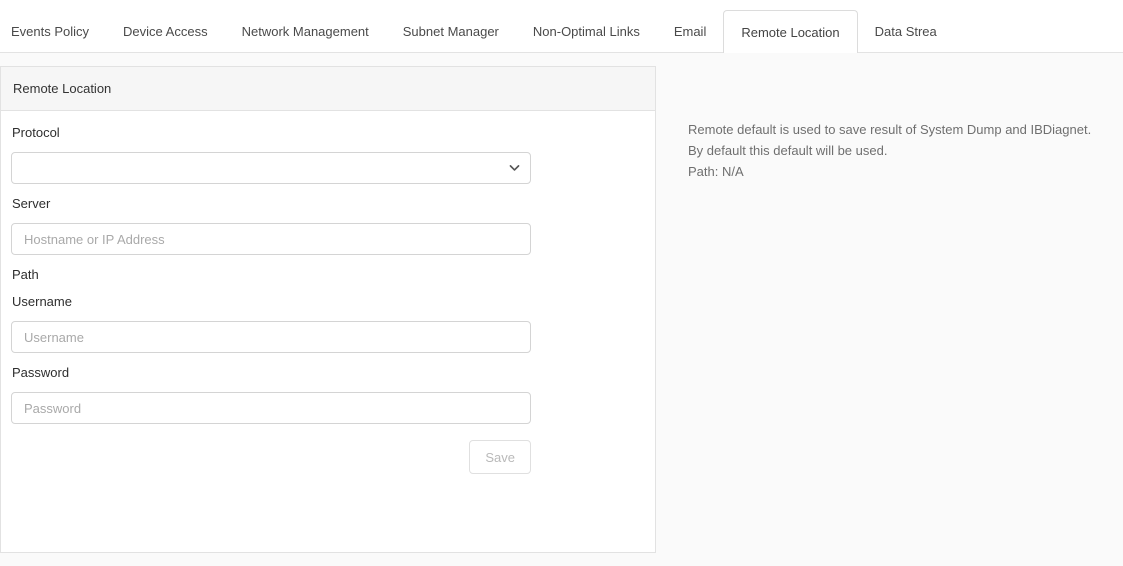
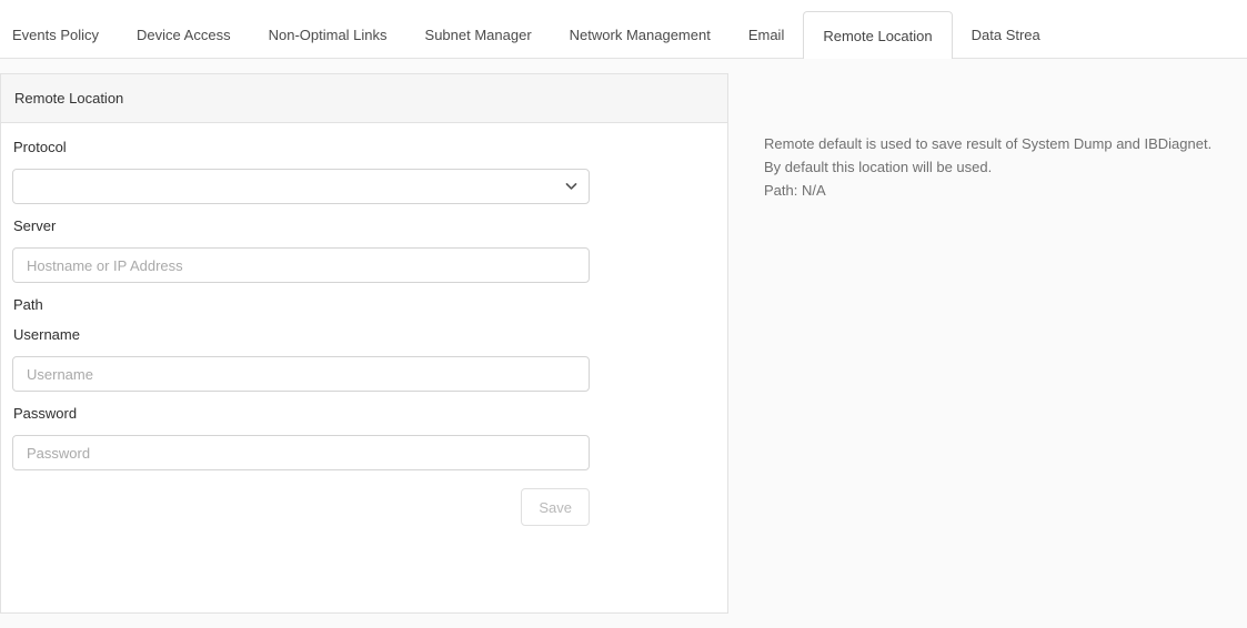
  Events Policy
  Device Access
- Network Management
+ Non-Optimal Links
  Subnet Manager
- Non-Optimal Links
+ Network Management
  Email
  Remote Location
  Data Strea
  Remote Location
  Protocol
  Server
  Hostname or IP Address
  Path
  Username
  Username
  Password
  Password
  Save
  Remote default is used to save result of System Dump and IBDiagnet.
- By default this default will be used.
+ By default this location will be used.
  Path: N/A
